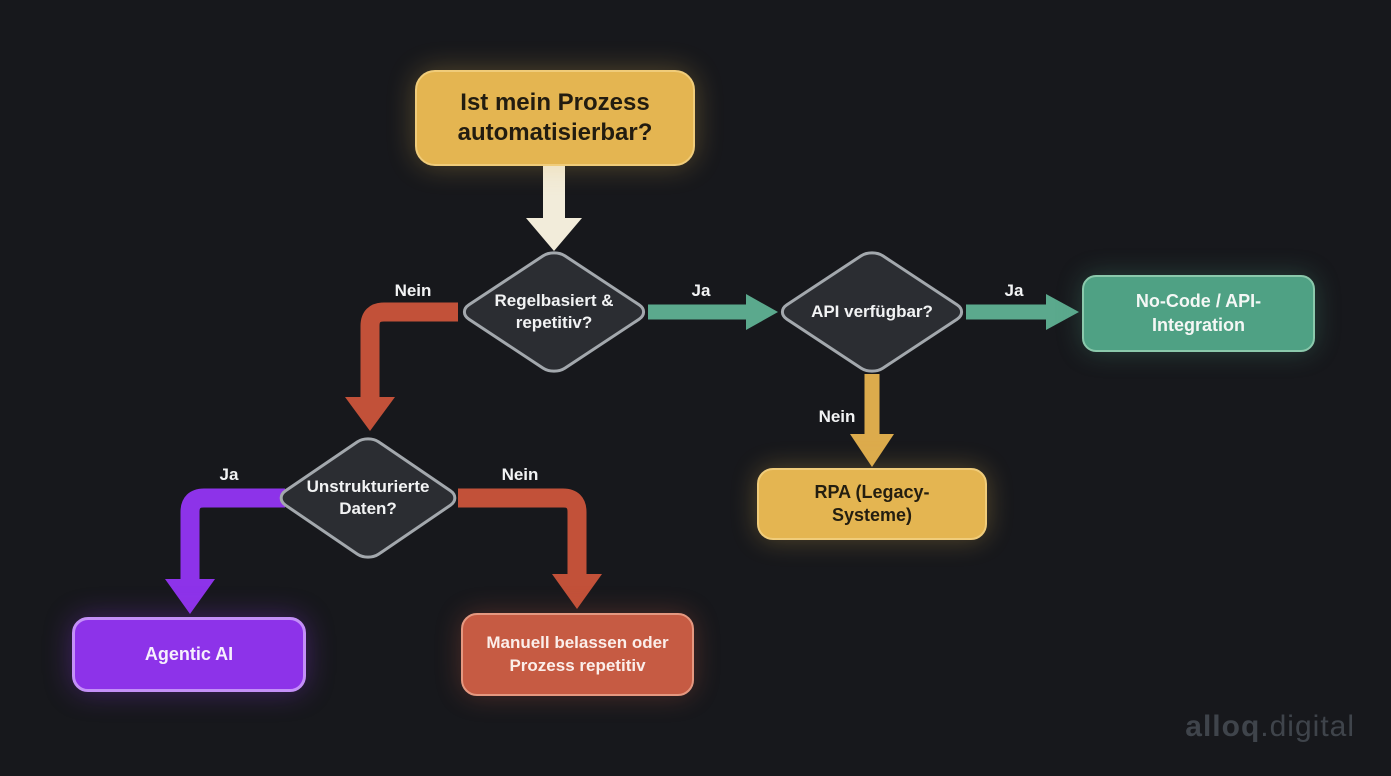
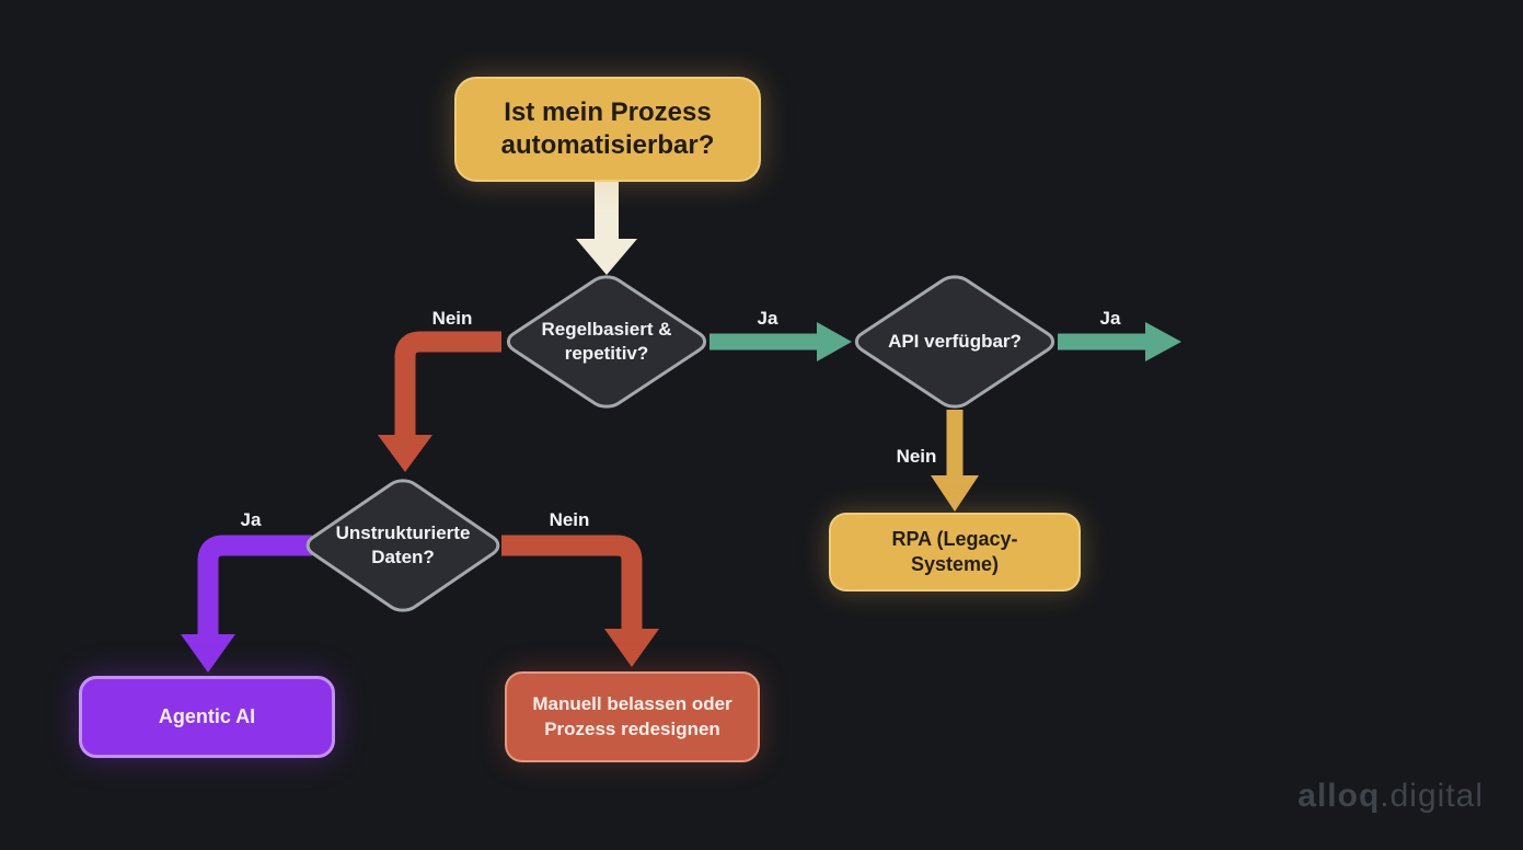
  Ist mein Prozess automatisierbar?
- No-Code / API-Integration
  RPA (Legacy-Systeme)
  Agentic AI
- Manuell belassen oder Prozess repetitiv
+ Manuell belassen oder Prozess redesignen
  Regelbasiert & repetitiv?
  API verfügbar?
  Unstrukturierte Daten?
  Nein
  Ja
  Ja
  Nein
  Ja
  Nein
  alloq.digital
